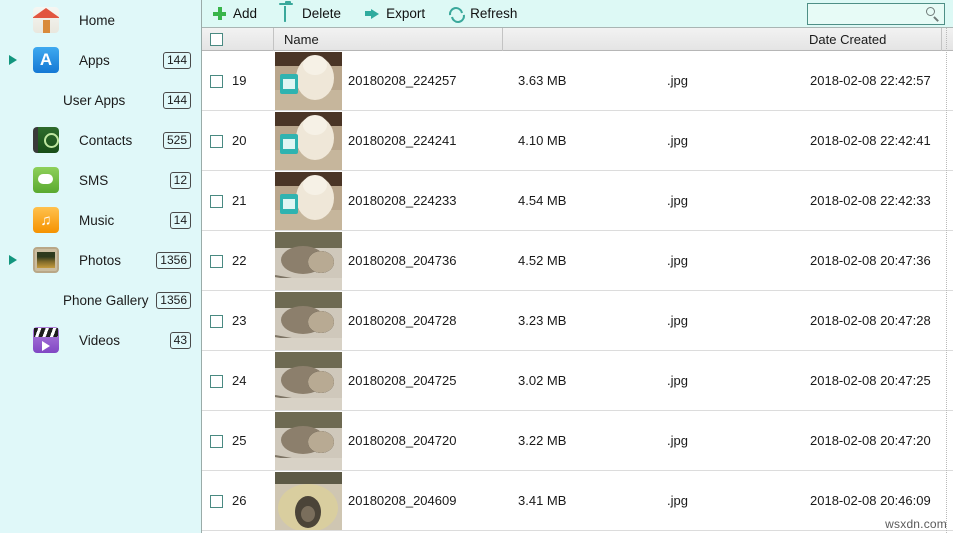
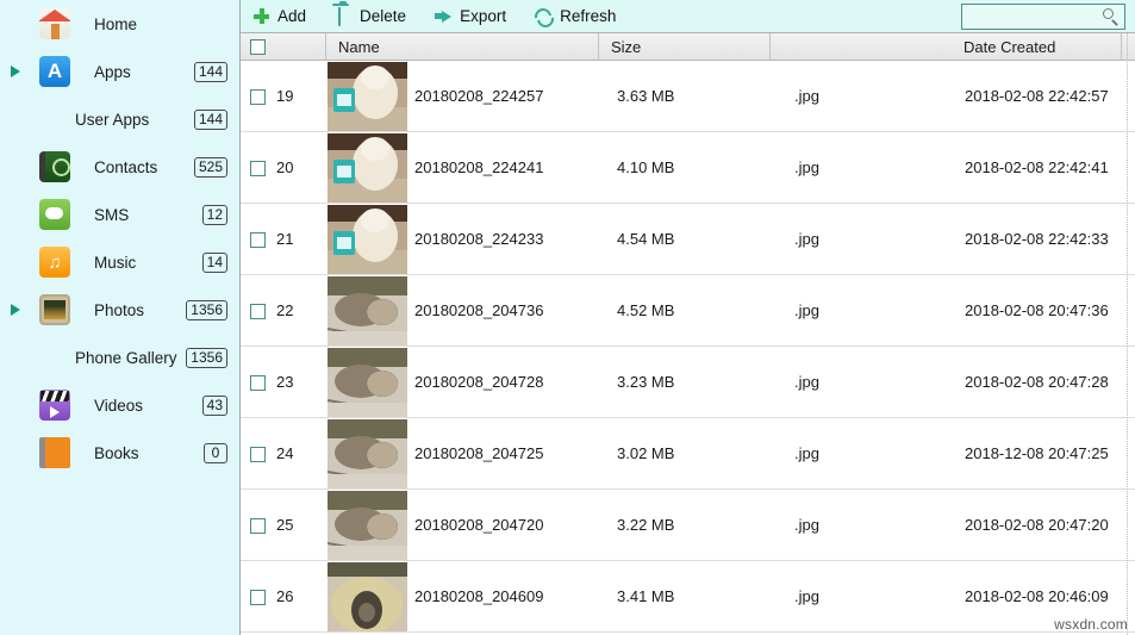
  Home
  Apps
  144
  User Apps
  144
  Contacts
  525
  SMS
  12
  Music
  14
  Photos
  1356
  Phone Gallery
  1356
  Videos
  43
+ Books
+ 0
  Add
  Delete
  Export
  Refresh
  Name
+ Size
  Date Created
  19
  20180208_224257
  3.63 MB
  .jpg
  2018-02-08 22:42:57
  20
  20180208_224241
  4.10 MB
  .jpg
  2018-02-08 22:42:41
  21
  20180208_224233
  4.54 MB
  .jpg
  2018-02-08 22:42:33
  22
  20180208_204736
  4.52 MB
  .jpg
  2018-02-08 20:47:36
  23
  20180208_204728
  3.23 MB
  .jpg
  2018-02-08 20:47:28
  24
  20180208_204725
  3.02 MB
  .jpg
- 2018-02-08 20:47:25
+ 2018-12-08 20:47:25
  25
  20180208_204720
  3.22 MB
  .jpg
  2018-02-08 20:47:20
  26
  20180208_204609
  3.41 MB
  .jpg
  2018-02-08 20:46:09
  wsxdn.com
